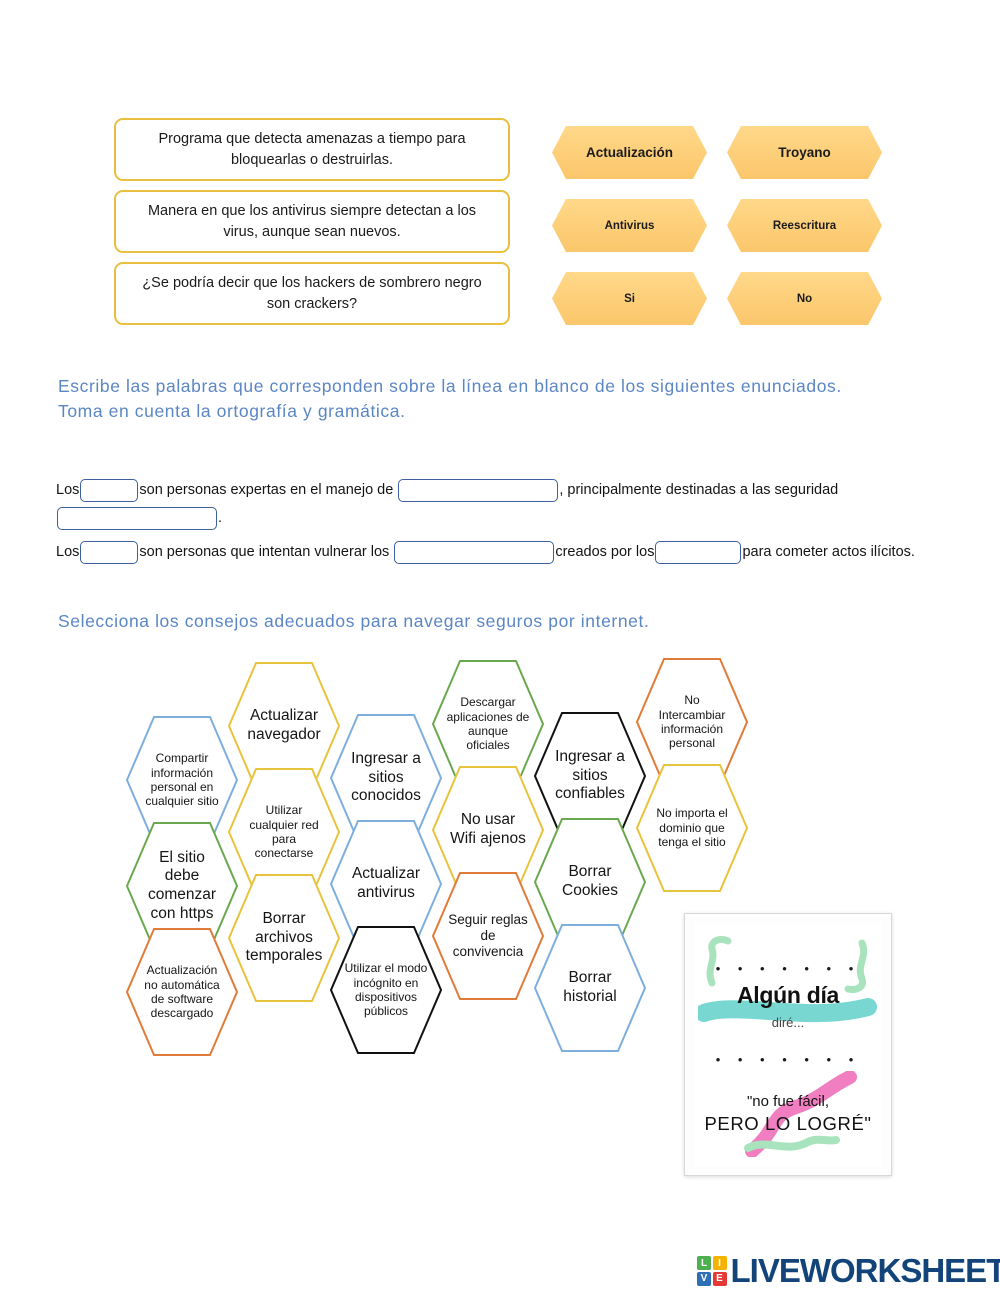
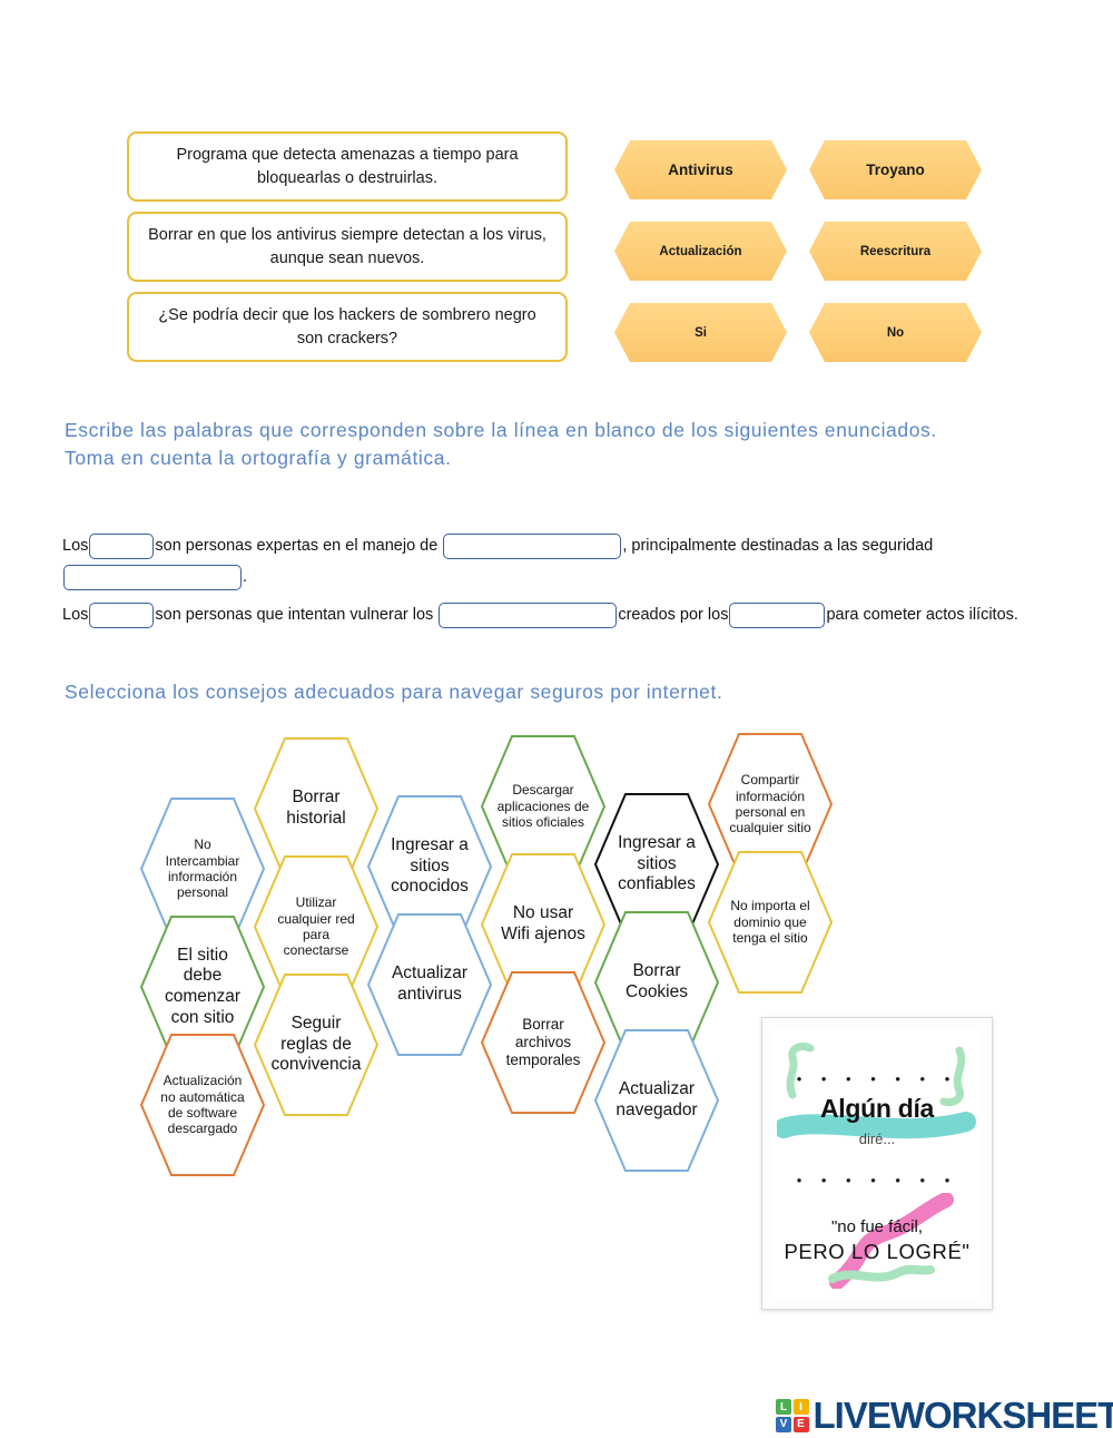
  Programa que detecta amenazas a tiempo para bloquearlas o destruirlas.
- Manera en que los antivirus siempre detectan a los virus, aunque sean nuevos.
+ Borrar en que los antivirus siempre detectan a los virus, aunque sean nuevos.
  ¿Se podría decir que los hackers de sombrero negro son crackers?
- Actualización
+ Antivirus
  Troyano
- Antivirus
+ Actualización
  Reescritura
  Si
  No
  Escribe las palabras que corresponden sobre la línea en blanco de los siguientes enunciados. Toma en cuenta la ortografía y gramática.
  Los son personas expertas en el manejo de , principalmente destinadas a las seguridad .
  Los son personas que intentan vulnerar los creados por los para cometer actos ilícitos.
  Selecciona los consejos adecuados para navegar seguros por internet.
- Compartir información personal en cualquier sitio
+ No Intercambiar información personal
- El sitio debe comenzar con https
+ El sitio debe comenzar con sitio
  Actualización no automática de software descargado
- Actualizar navegador
+ Borrar historial
  Utilizar cualquier red para conectarse
- Borrar archivos temporales
+ Seguir reglas de convivencia
  Ingresar a sitios conocidos
  Actualizar antivirus
- Utilizar el modo incógnito en dispositivos públicos
- Descargar aplicaciones de aunque oficiales
+ Descargar aplicaciones de sitios oficiales
  No usar Wifi ajenos
- Seguir reglas de convivencia
+ Borrar archivos temporales
  Ingresar a sitios confiables
  Borrar Cookies
- Borrar historial
+ Actualizar navegador
- No Intercambiar información personal
+ Compartir información personal en cualquier sitio
  No importa el dominio que tenga el sitio
  • • • • • • •
  Algún día
  diré...
  • • • • • • •
  "no fue fácil,
  PERO LO LOGRÉ"
  L
  I
  V
  E
  LIVEWORKSHEET
